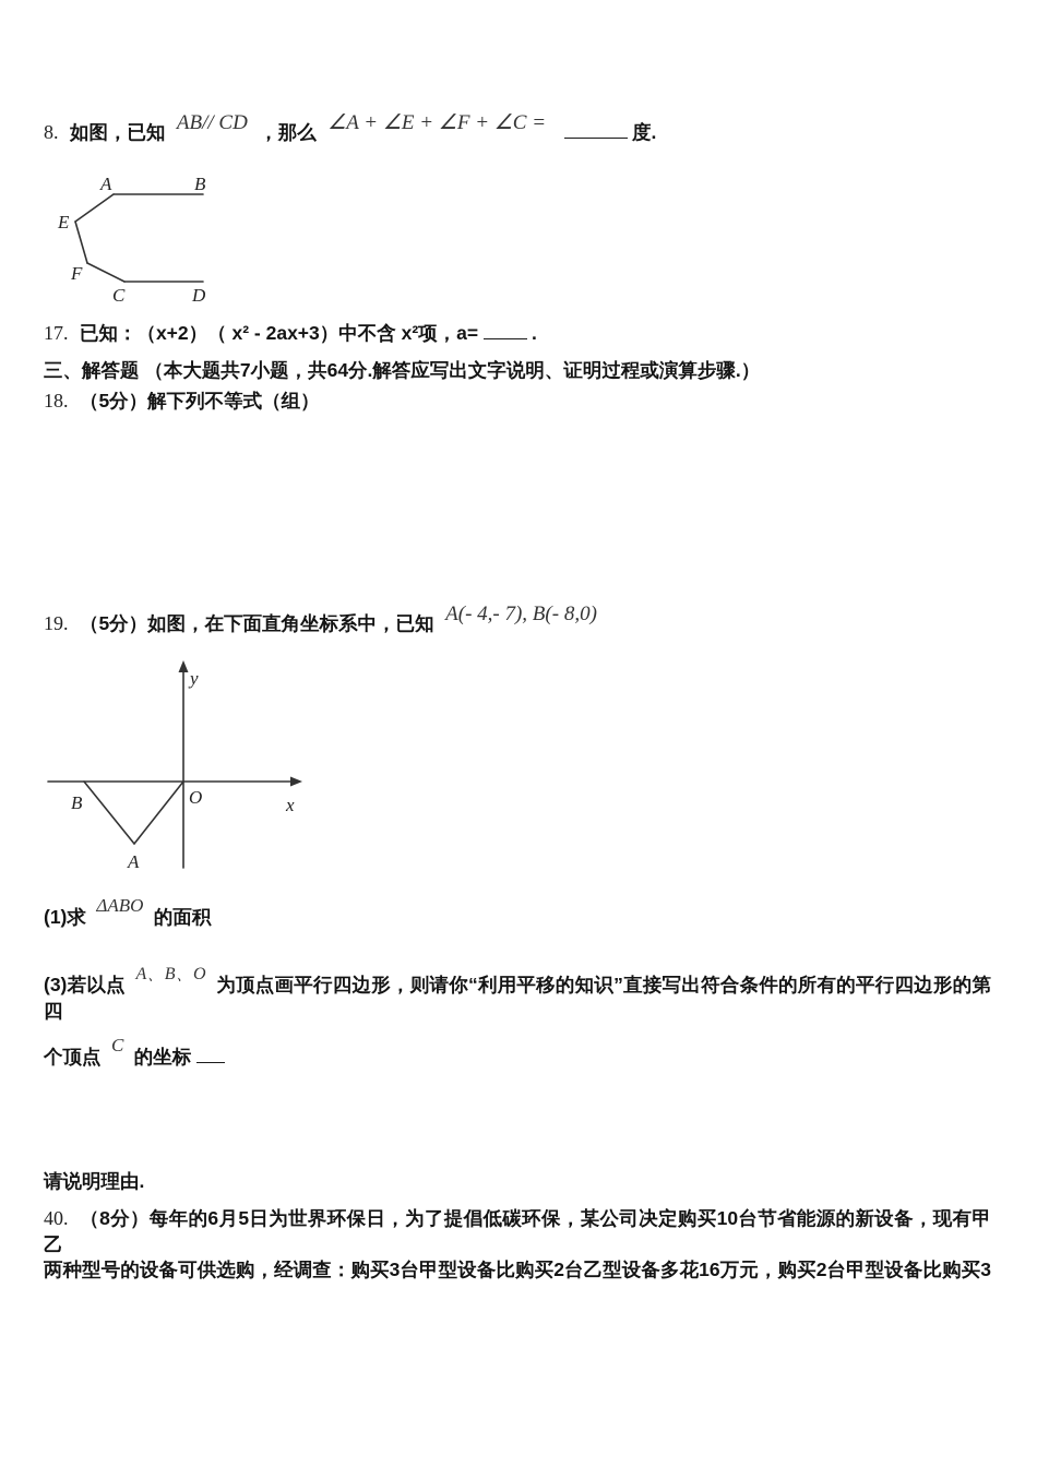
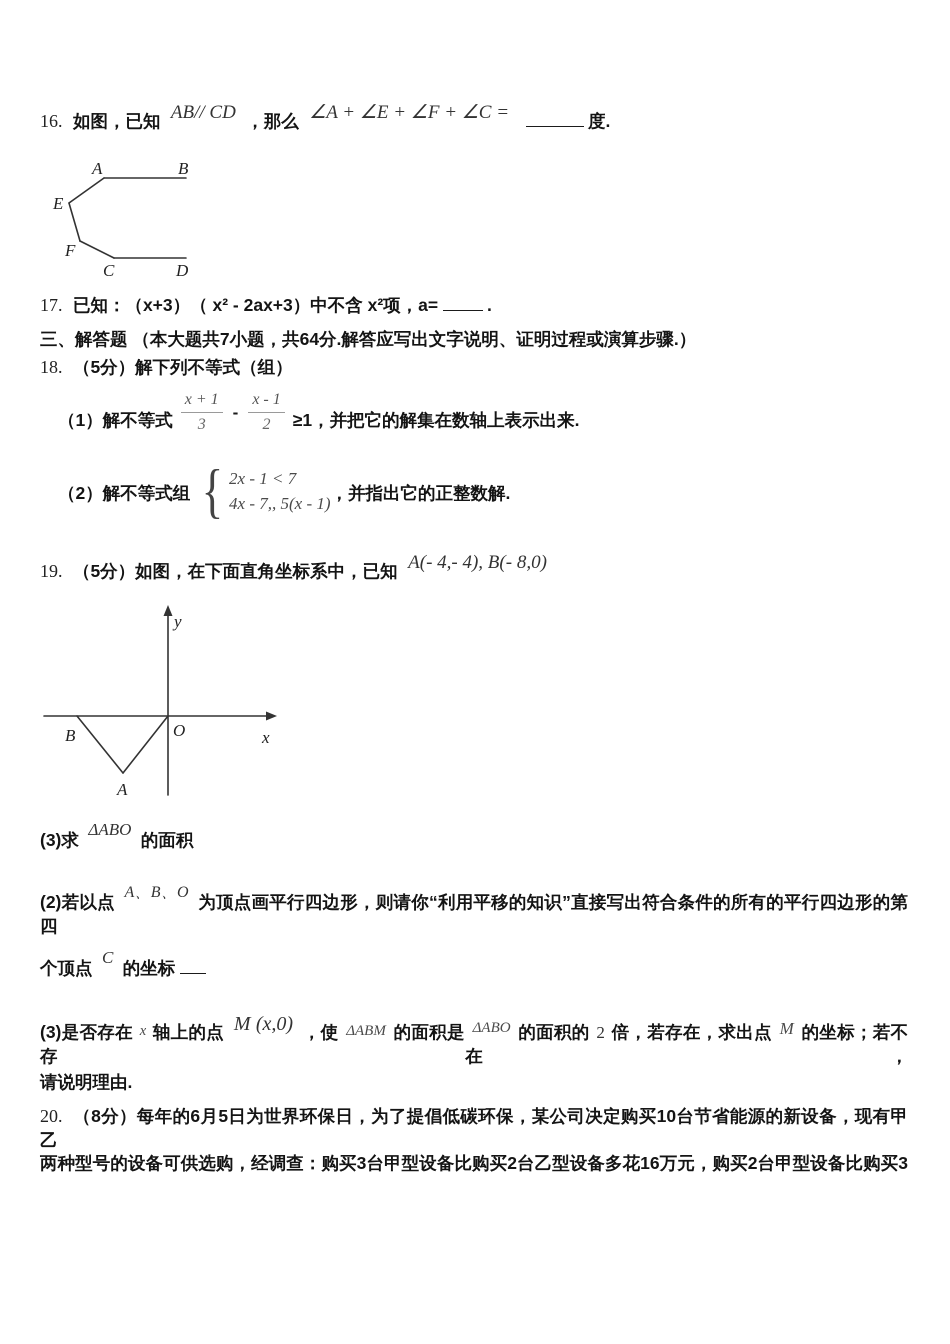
- 8. 如图，已知 AB// CD ，那么 ∠A + ∠E + ∠F + ∠C = 度.
+ 16. 如图，已知 AB// CD ，那么 ∠A + ∠E + ∠F + ∠C = 度.
  A
  B
  E
  F
  C
  D
- 17. 已知：（x+2）（ x² - 2ax+3）中不含 x²项，a= .
+ 17. 已知：（x+3）（ x² - 2ax+3）中不含 x²项，a= .
  三、解答题 （本大题共7小题，共64分.解答应写出文字说明、证明过程或演算步骤.）
  18. （5分）解下列不等式（组）
+ （1）解不等式
+ x + 1
+ 3
+ -
+ x - 1
+ 2
+ ≥1，并把它的解集在数轴上表示出来.
+ （2）解不等式组
+ {
+ 2x - 1 < 7
+ 4x - 7,, 5(x - 1)
+ ，并指出它的正整数解.
- 19. （5分）如图，在下面直角坐标系中，已知 A(- 4,- 7), B(- 8,0)
+ 19. （5分）如图，在下面直角坐标系中，已知 A(- 4,- 4), B(- 8,0)
  y
  x
  O
  B
  A
- (1)求 ΔABO 的面积
+ (3)求 ΔABO 的面积
- (3)若以点 A、B、O 为顶点画平行四边形，则请你“利用平移的知识”直接写出符合条件的所有的平行四边形的第四
+ (2)若以点 A、B、O 为顶点画平行四边形，则请你“利用平移的知识”直接写出符合条件的所有的平行四边形的第四
  个顶点 C 的坐标
+ (3)是否存在 x 轴上的点 M (x,0) ，使 ΔABM 的面积是 ΔABO 的面积的 2 倍，若存在，求出点 M 的坐标；若不存在，
  请说明理由.
- 40. （8分）每年的6月5日为世界环保日，为了提倡低碳环保，某公司决定购买10台节省能源的新设备，现有甲乙
+ 20. （8分）每年的6月5日为世界环保日，为了提倡低碳环保，某公司决定购买10台节省能源的新设备，现有甲乙
  两种型号的设备可供选购，经调查：购买3台甲型设备比购买2台乙型设备多花16万元，购买2台甲型设备比购买3
